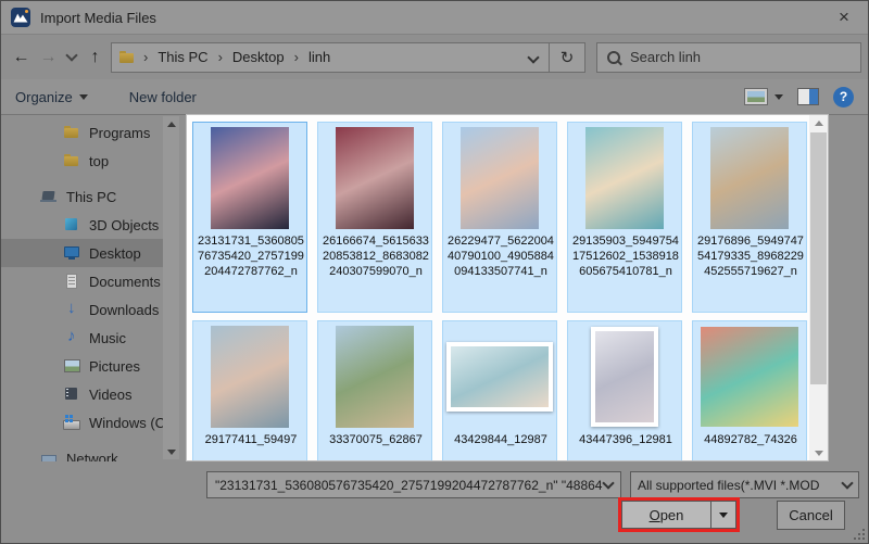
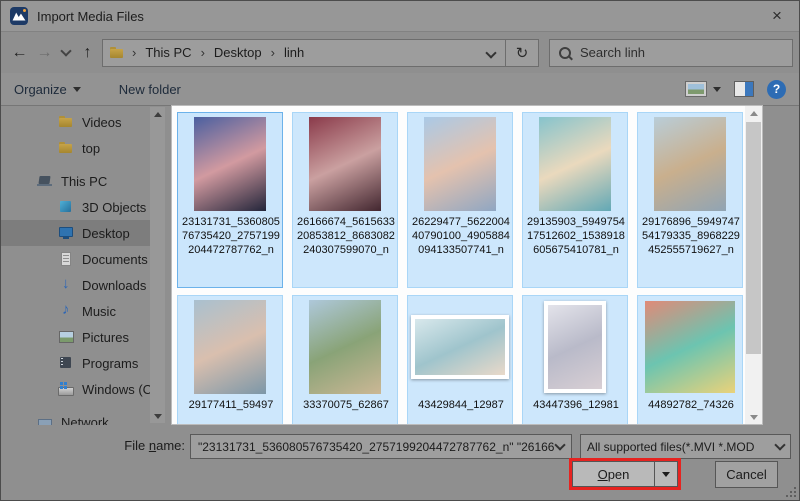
  Import Media Files
  ×
  ←
  →
  ↑
  ›
  This PC
  ›
  Desktop
  ›
  linh
  ↻
  Search linh
  Organize
  New folder
  ?
- Programs
+ Videos
  top
  This PC
  3D Objects
  Desktop
  Documents
  Downloads
  Music
  Pictures
- Videos
+ Programs
  Windows (C
  Network
  23131731_536080576735420_2757199204472787762_n
  26166674_561563320853812_8683082240307599070_n
  26229477_562200440790100_4905884094133507741_n
  29135903_594975417512602_1538918605675410781_n
  29176896_594974754179335_8968229452555719627_n
  29177411_59497
  33370075_62867
  43429844_12987
  43447396_12981
  44892782_74326
+ File name:
- "23131731_536080576735420_2757199204472787762_n" "48864
+ "23131731_536080576735420_2757199204472787762_n" "26166
  All supported files(*.MVI *.MOD
  Open
  Cancel
